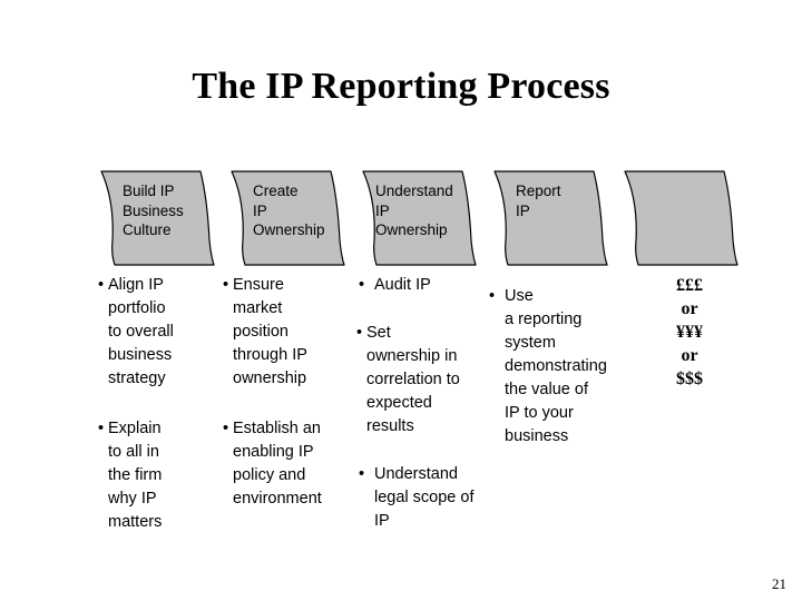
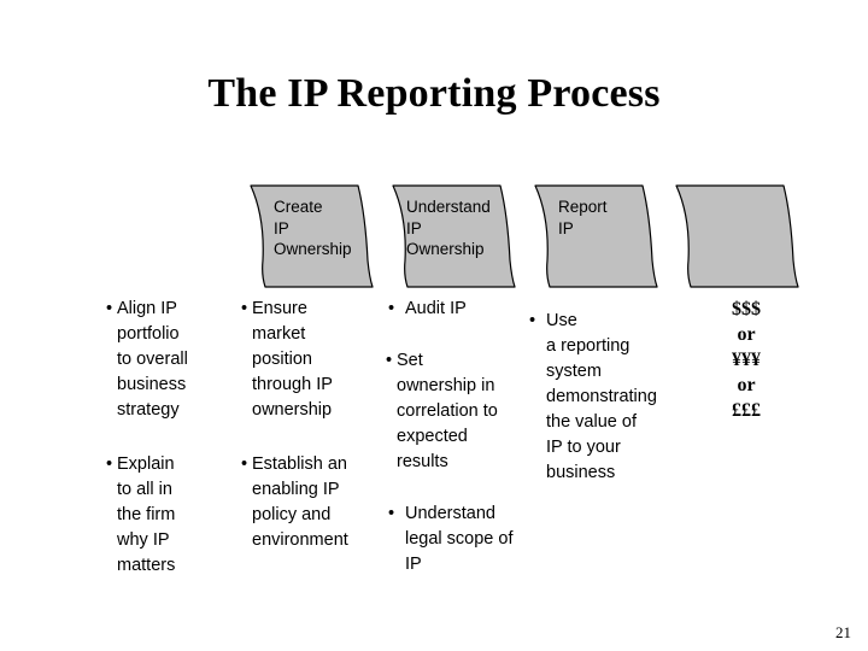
  The IP Reporting Process
- Build IP
- Business
- Culture
  Create
  IP
  Ownership
  Understand
  IP
  Ownership
  Report
  IP
  •
  Align IP
  portfolio
  to overall
  business
  strategy
  •
  Explain
  to all in
  the firm
  why IP
  matters
  •
  Ensure
  market
  position
  through IP
  ownership
  •
  Establish an
  enabling IP
  policy and
  environment
  •
  Audit IP
  •
  Set
  ownership in
  correlation to
  expected
  results
  •
  Understand
  legal scope of
  IP
  •
  Use
  a reporting
  system
  demonstrating
  the value of
  IP to your
  business
- £££
+ $$$
  or
  ¥¥¥
  or
- $$$
+ £££
  21
